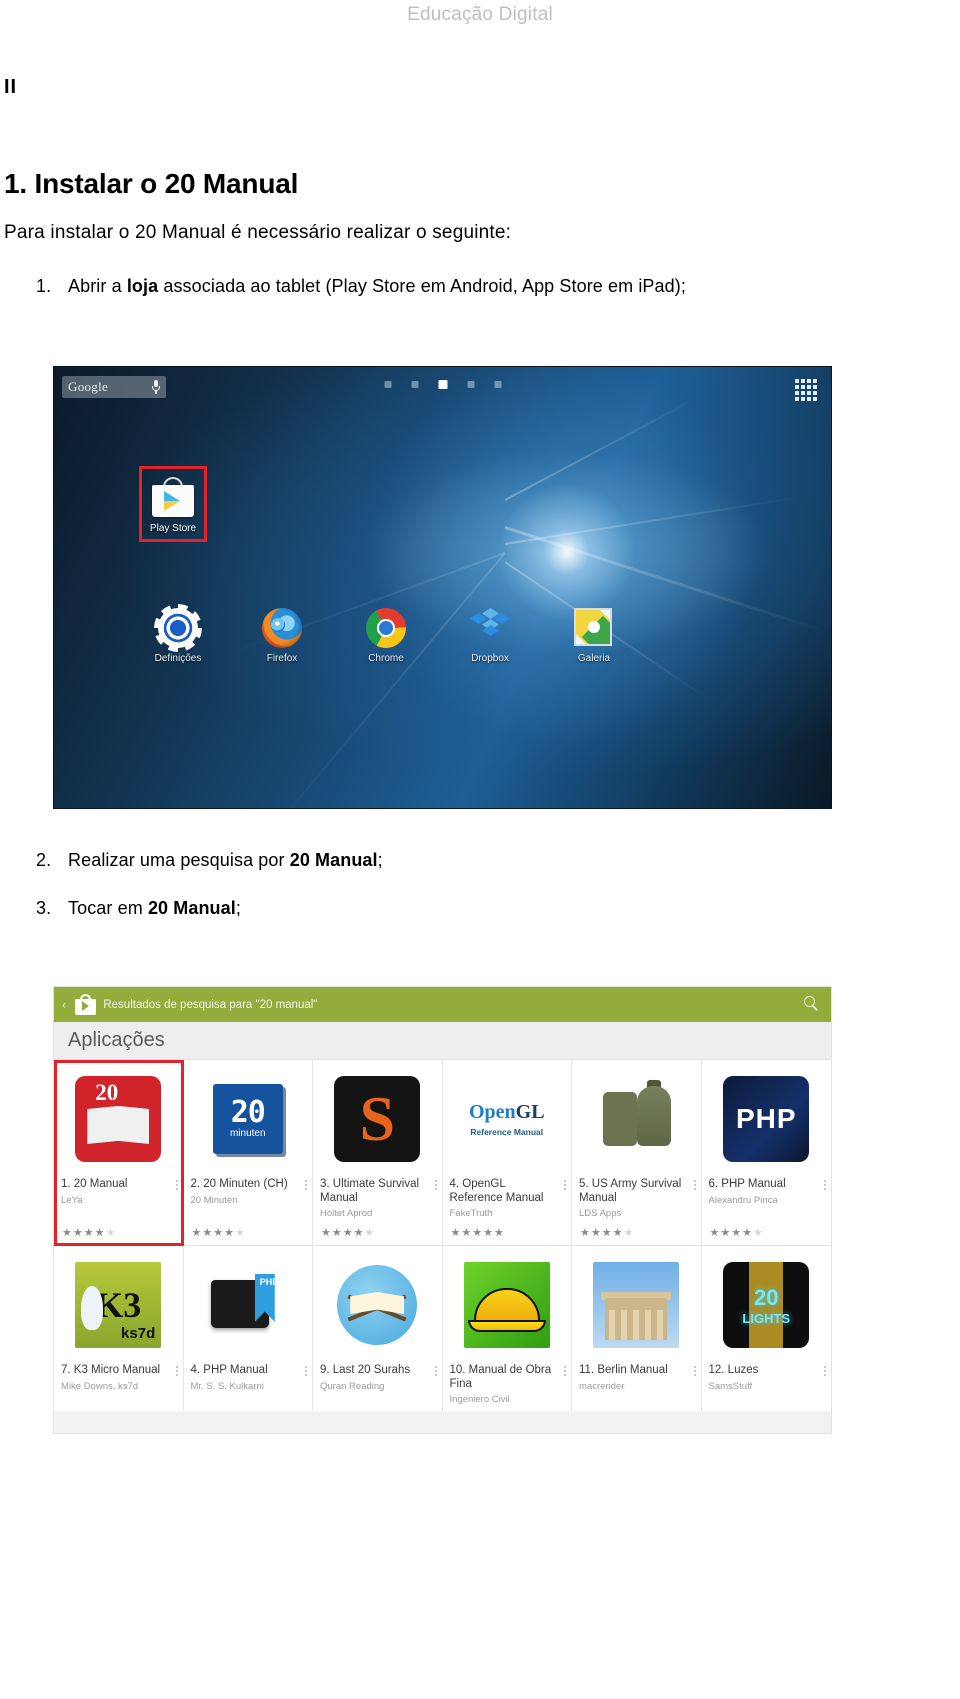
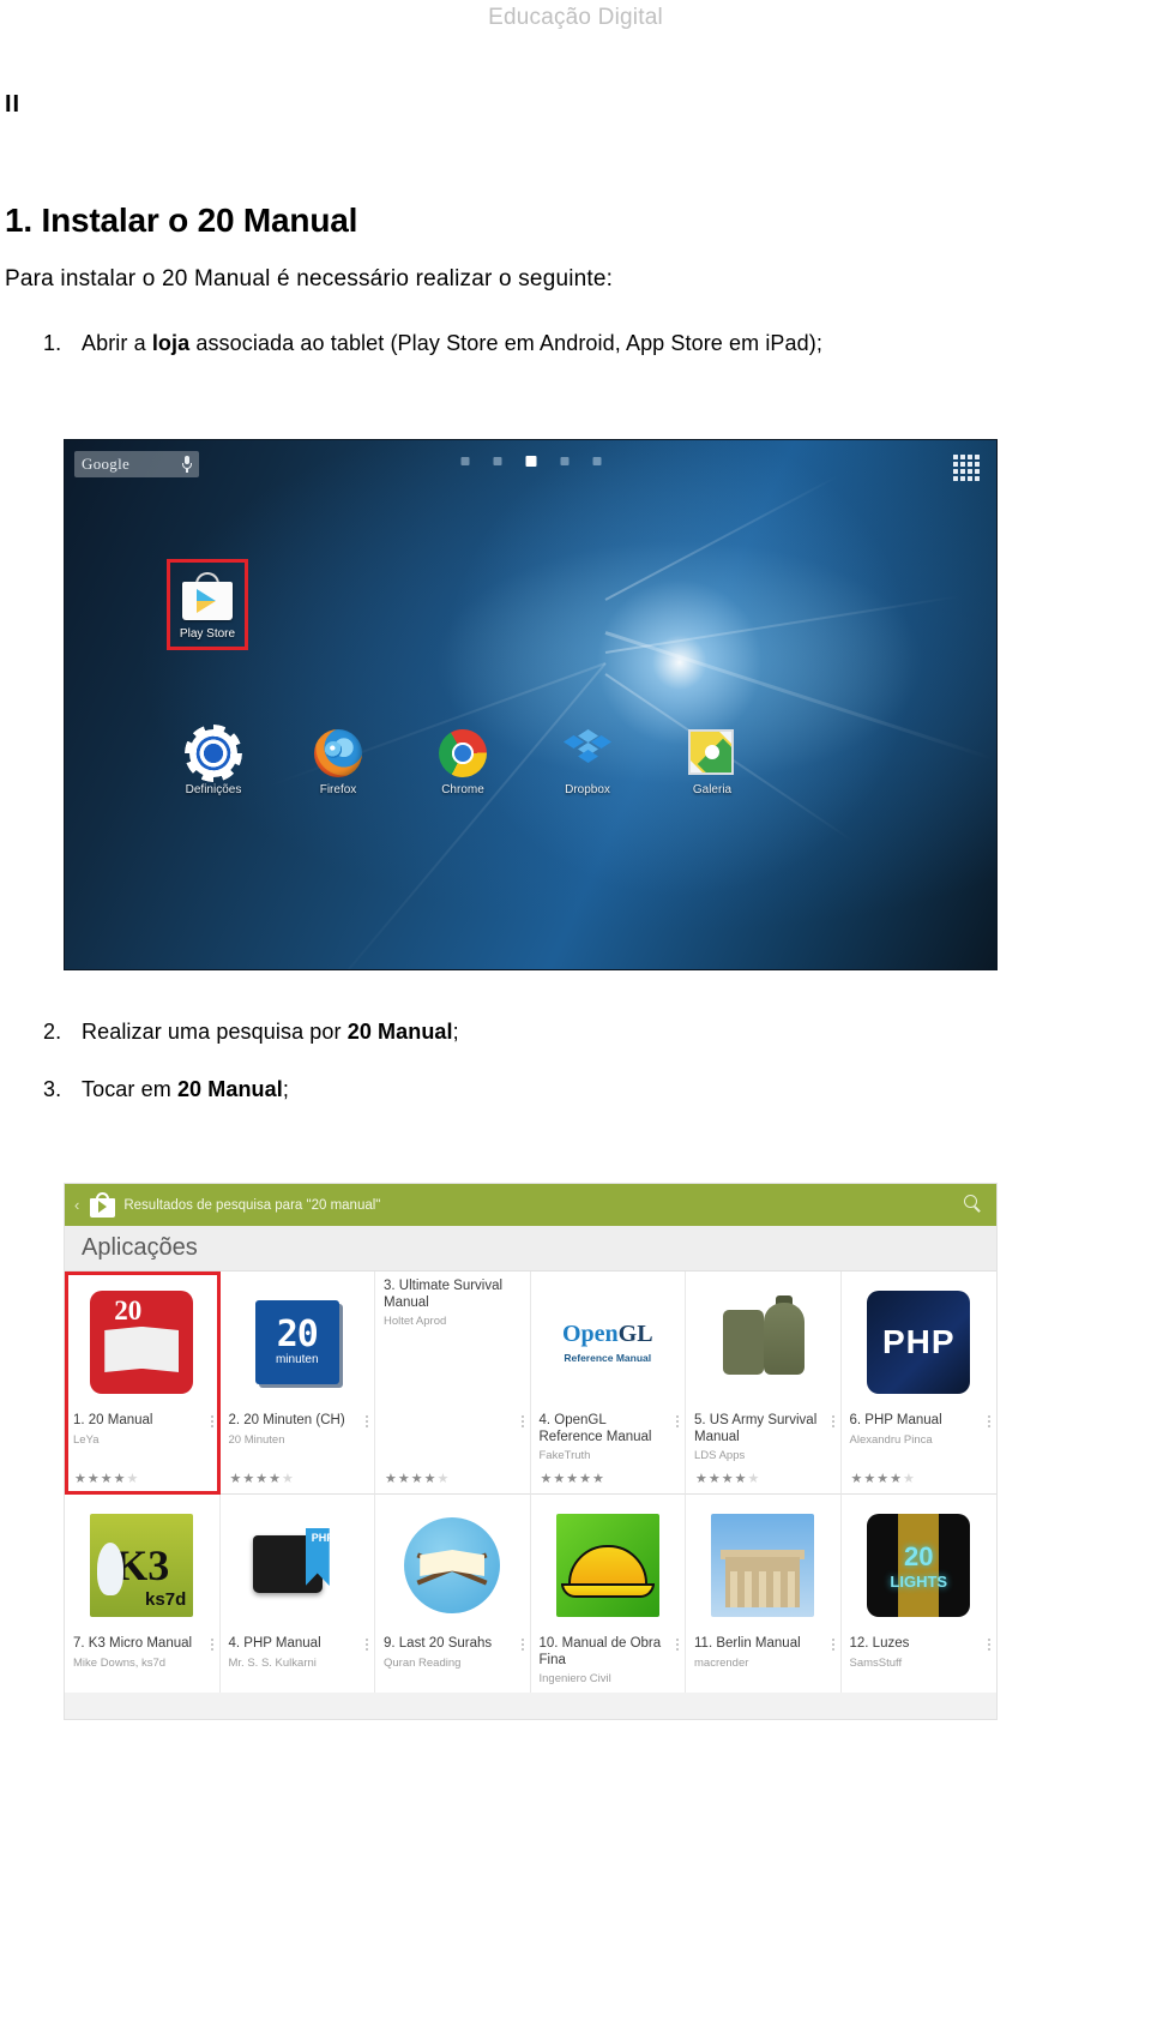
  Educação Digital
  II
  1. Instalar o 20 Manual
  Para instalar o 20 Manual é necessário realizar o seguinte:
  1. Abrir a loja associada ao tablet (Play Store em Android, App Store em iPad);
  2. Realizar uma pesquisa por 20 Manual;
  3. Tocar em 20 Manual;
  Google
  Play Store
  Definições
  Firefox
  Chrome
  Dropbox
  Galeria
  ‹
  Resultados de pesquisa para "20 manual"
  Aplicações
  20
  1. 20 Manual
  LeYa
  ★★★★★
  20
  minuten
  2. 20 Minuten (CH)
  20 Minuten
  ★★★★★
- S
  3. Ultimate Survival Manual
  Holtet Aprod
  ★★★★★
  OpenGL
  Reference Manual
  4. OpenGL Reference Manual
  FakeTruth
  ★★★★★
  5. US Army Survival Manual
  LDS Apps
  ★★★★★
  PHP
  6. PHP Manual
  Alexandru Pinca
  ★★★★★
  K3
  ks7d
  7. K3 Micro Manual
  Mike Downs, ks7d
  PHP
  4. PHP Manual
  Mr. S. S. Kulkarni
  9. Last 20 Surahs
  Quran Reading
  10. Manual de Obra Fina
  Ingeniero Civil
  11. Berlin Manual
  macrender
  20
  LIGHTS
  12. Luzes
  SamsStuff
